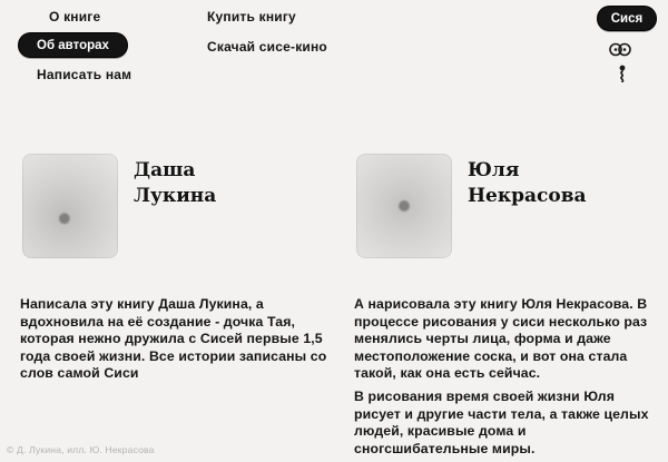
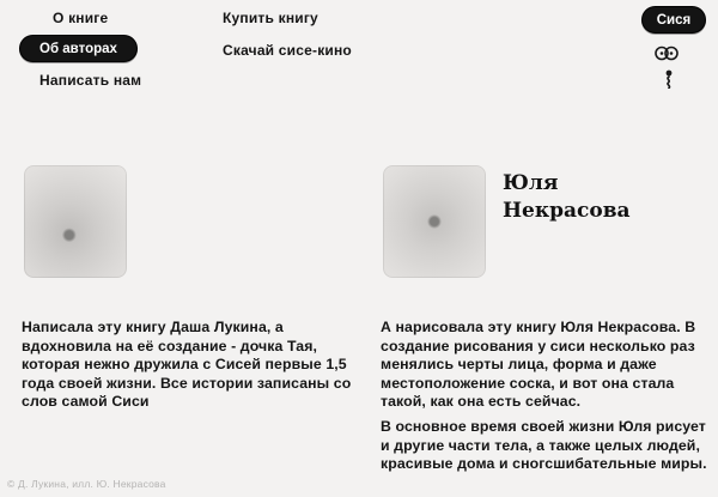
  О книге
  Об авторах
  Написать нам
  Купить книгу
  Скачай сисе-кино
  Сися
- Даша
- Лукина
  Юля
  Некрасова
  Написала эту книгу Даша Лукина, а вдохновила на её создание - дочка Тая, которая нежно дружила с Сисей первые 1,5 года своей жизни. Все истории записаны со слов самой Сиси
- А нарисовала эту книгу Юля Некрасова. В процессе рисования у сиси несколько раз менялись черты лица, форма и даже местоположение соска, и вот она стала такой, как она есть сейчас.
+ А нарисовала эту книгу Юля Некрасова. В создание рисования у сиси несколько раз менялись черты лица, форма и даже местоположение соска, и вот она стала такой, как она есть сейчас.
- В рисования время своей жизни Юля рисует и другие части тела, а также целых людей, красивые дома и сногсшибательные миры.
+ В основное время своей жизни Юля рисует и другие части тела, а также целых людей, красивые дома и сногсшибательные миры.
  © Д. Лукина, илл. Ю. Некрасова
